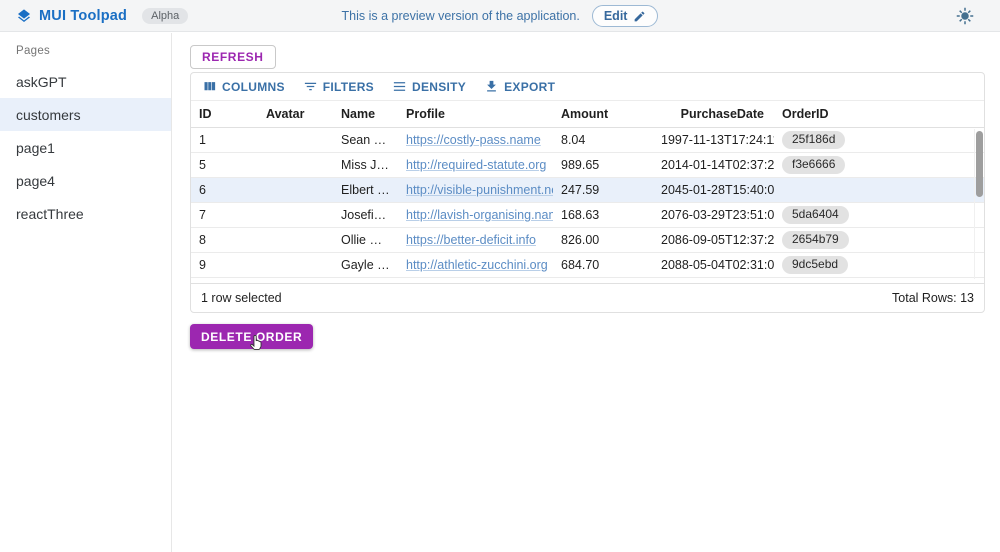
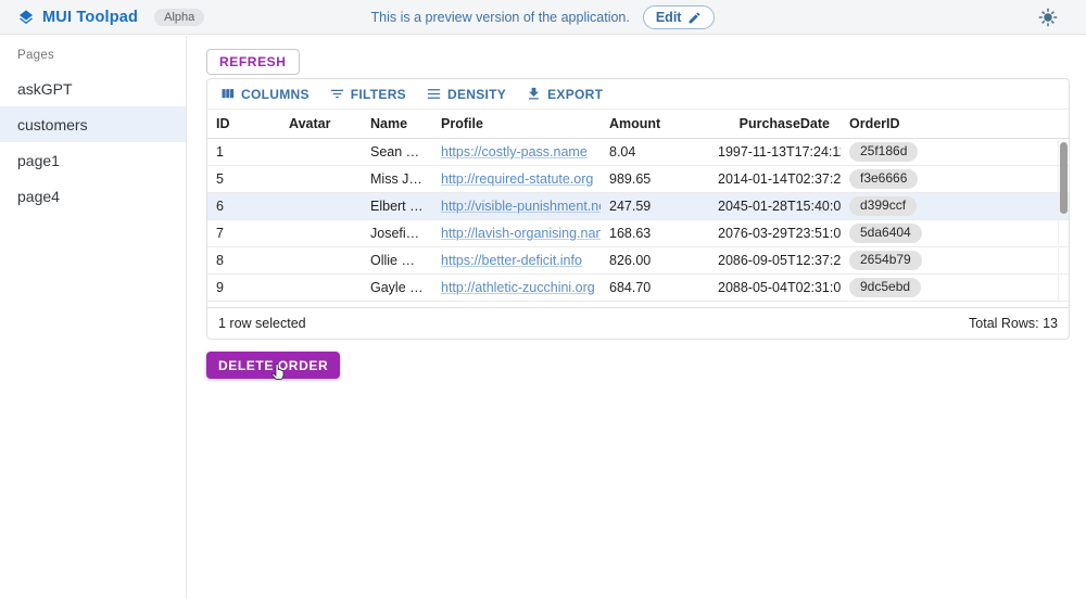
  MUI Toolpad
  Alpha
  This is a preview version of the application.
  Edit
  Pages
  askGPT
  customers
  page1
  page4
- reactThree
  REFRESH
  COLUMNS
  FILTERS
  DENSITY
  EXPORT
  ID
  Avatar
  Name
  Profile
  Amount
  PurchaseDate
  OrderID
  1
  Sean Harr
  https://costly-pass.name
  8.04
  1997-11-13T17:24:1
  25f186d
  5
  Miss Juan
  http://required-statute.org
  989.65
  2014-01-14T02:37:2
  f3e6666
  6
  Elbert McL
  http://visible-punishment.n
  247.59
  2045-01-28T15:40:0
+ d399ccf
  7
  Josefina P
  http://lavish-organising.na
  168.63
  2076-03-29T23:51:0
  5da6404
  8
  Ollie Gree
  https://better-deficit.info
  826.00
  2086-09-05T12:37:2
  2654b79
  9
  Gayle Den
  http://athletic-zucchini.org
  684.70
  2088-05-04T02:31:0
  9dc5ebd
  1 row selected
  Total Rows: 13
  DELETE ORDER
